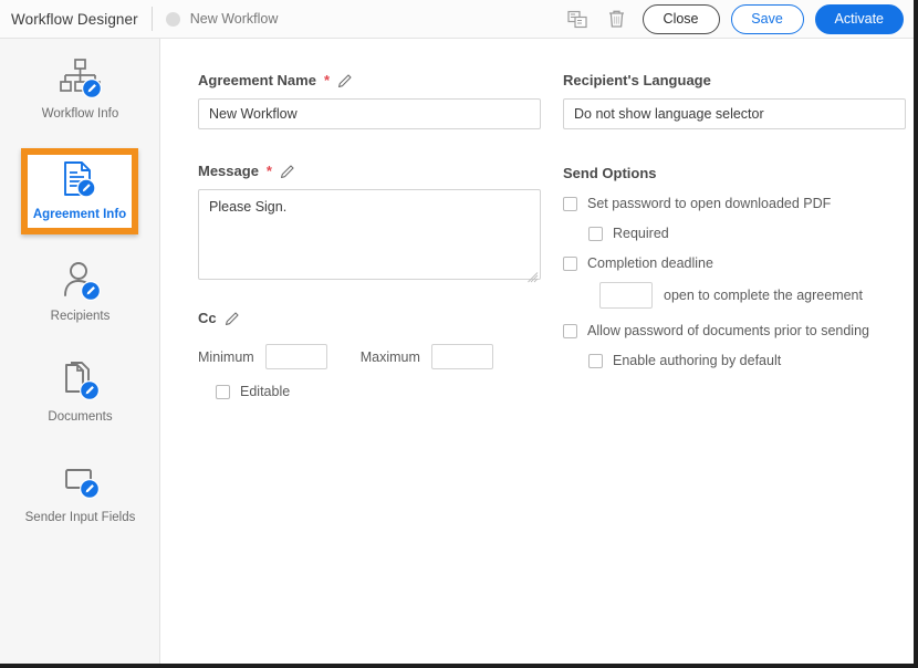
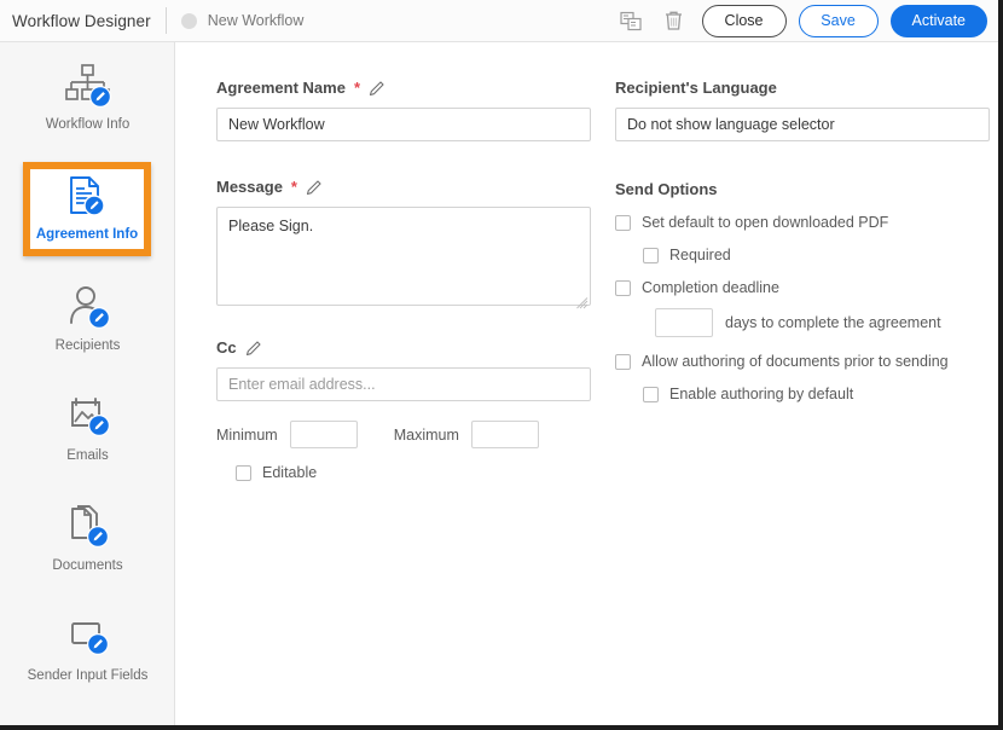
  Workflow Designer
  New Workflow
  Close
  Save
  Activate
  Workflow Info
  Agreement Info
  Recipients
+ Emails
  Documents
  Sender Input Fields
  Agreement Name
  *
  New Workflow
  Message
  *
  Please Sign.
  Cc
+ Enter email address...
  Minimum
  Maximum
  Editable
  Recipient's Language
  Do not show language selector
  Send Options
- Set password to open downloaded PDF
+ Set default to open downloaded PDF
  Required
  Completion deadline
- open to complete the agreement
+ days to complete the agreement
- Allow password of documents prior to sending
+ Allow authoring of documents prior to sending
  Enable authoring by default
